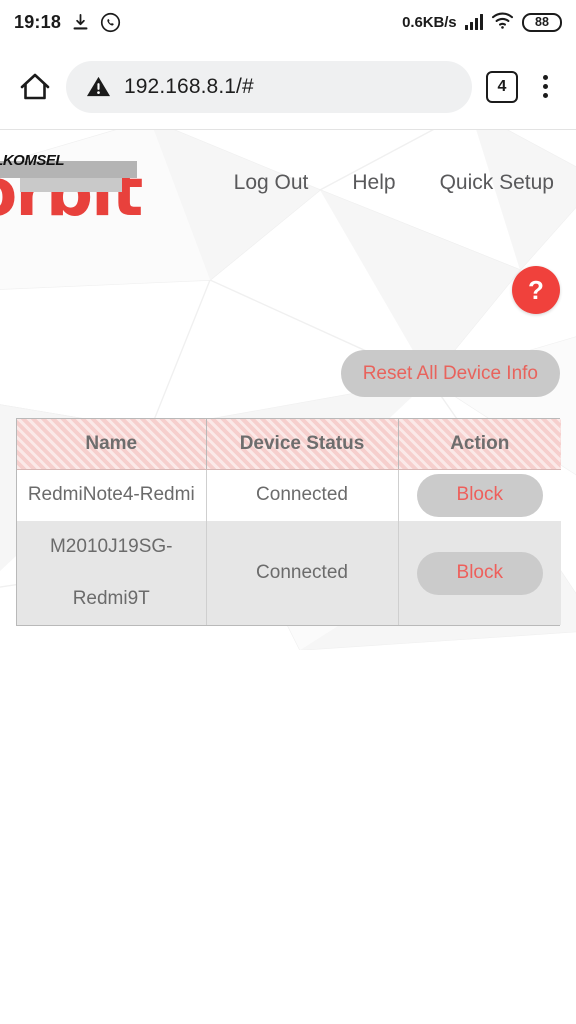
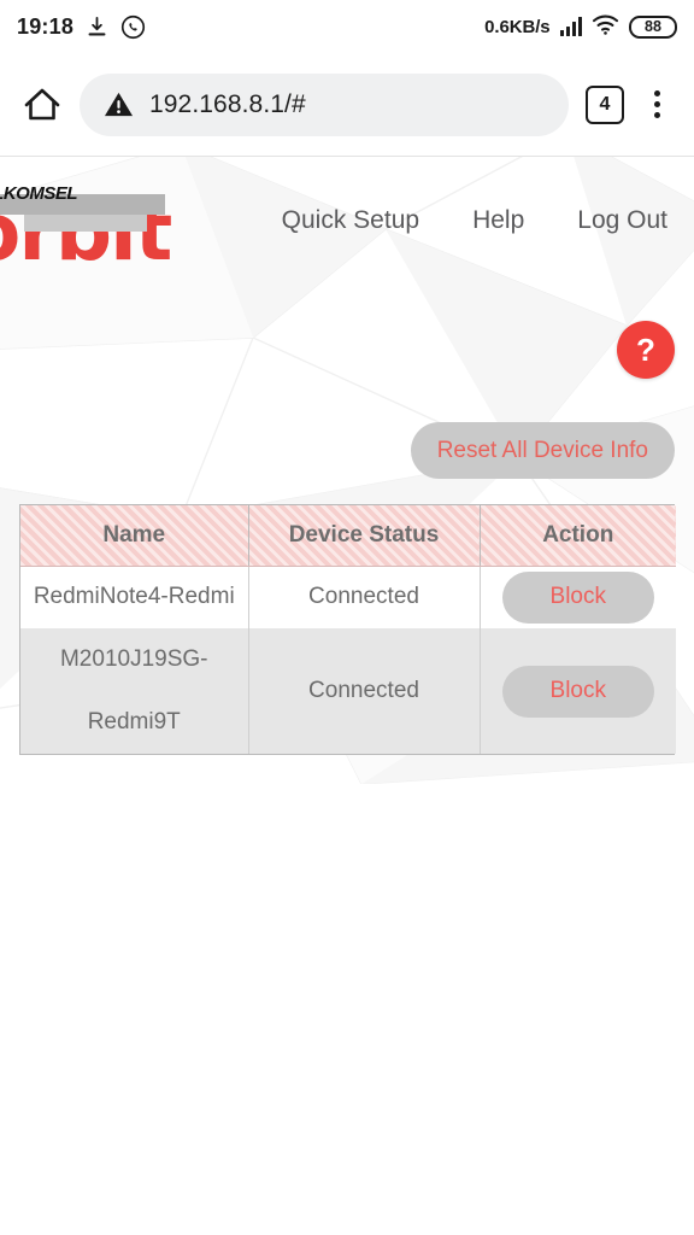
  19:18
  0.6KB/s
  88
  192.168.8.1/#
  4
  rbit
- Log Out
+ Quick Setup
  Help
- Quick Setup
+ Log Out
  ?
  Reset All Device Info
  Name	Device Status	Action
  RedmiNote4-Redmi	Connected	Block
  M2010J19SG- Redmi9T	Connected	Block
